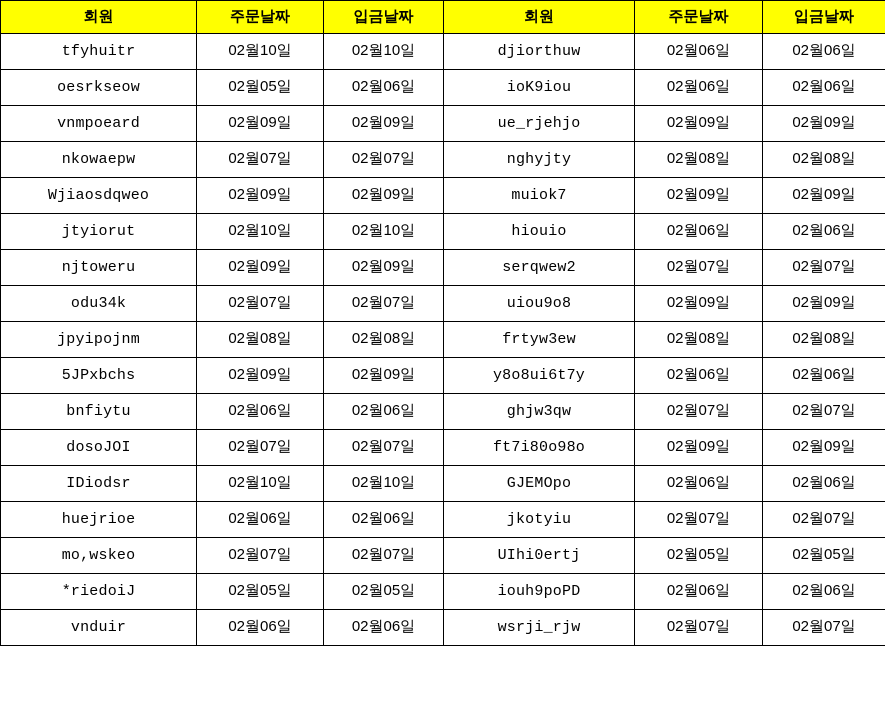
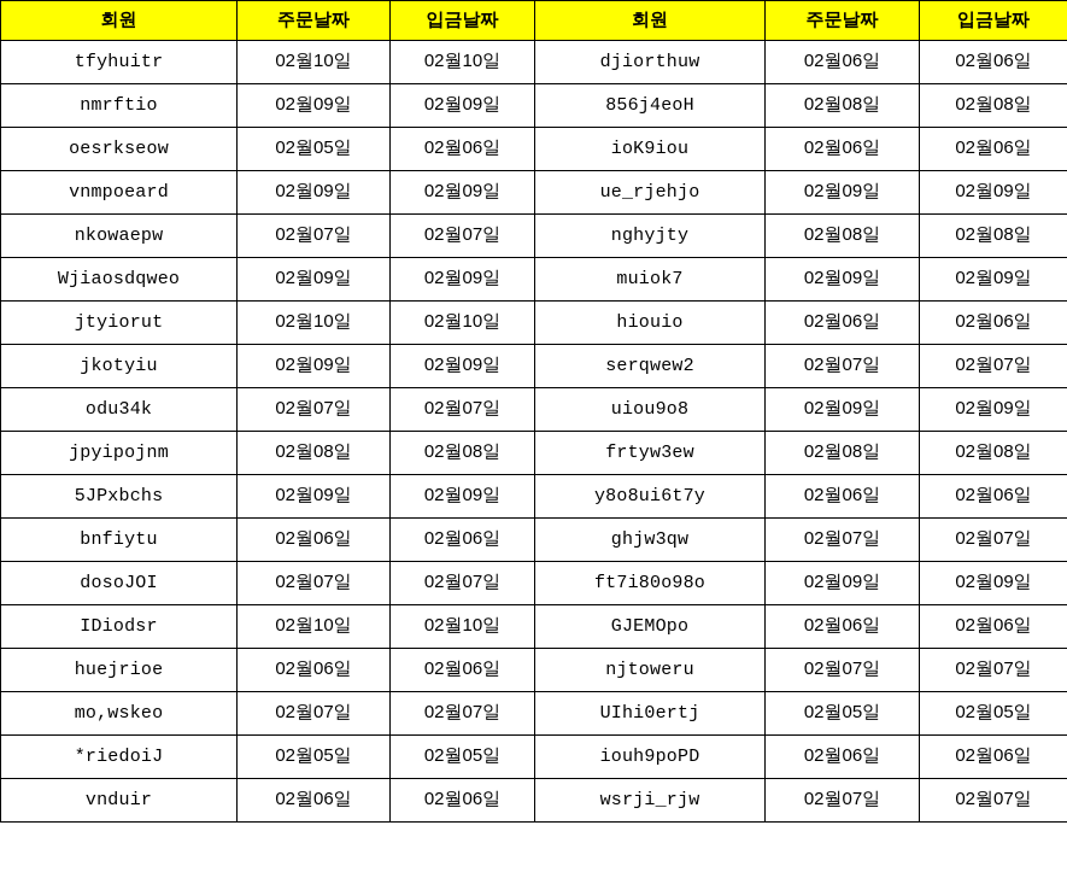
  회원	주문날짜	입금날짜	회원	주문날짜	입금날짜
  tfyhuitr	02월10일	02월10일	djiorthuw	02월06일	02월06일
+ nmrftio	02월09일	02월09일	856j4eoH	02월08일	02월08일
  oesrkseow	02월05일	02월06일	ioK9iou	02월06일	02월06일
  vnmpoeard	02월09일	02월09일	ue_rjehjo	02월09일	02월09일
  nkowaepw	02월07일	02월07일	nghyjty	02월08일	02월08일
  Wjiaosdqweo	02월09일	02월09일	muiok7	02월09일	02월09일
  jtyiorut	02월10일	02월10일	hiouio	02월06일	02월06일
- njtoweru	02월09일	02월09일	serqwew2	02월07일	02월07일
+ jkotyiu	02월09일	02월09일	serqwew2	02월07일	02월07일
  odu34k	02월07일	02월07일	uiou9o8	02월09일	02월09일
  jpyipojnm	02월08일	02월08일	frtyw3ew	02월08일	02월08일
  5JPxbchs	02월09일	02월09일	y8o8ui6t7y	02월06일	02월06일
  bnfiytu	02월06일	02월06일	ghjw3qw	02월07일	02월07일
  dosoJOI	02월07일	02월07일	ft7i80o98o	02월09일	02월09일
  IDiodsr	02월10일	02월10일	GJEMOpo	02월06일	02월06일
- huejrioe	02월06일	02월06일	jkotyiu	02월07일	02월07일
+ huejrioe	02월06일	02월06일	njtoweru	02월07일	02월07일
  mo,wskeo	02월07일	02월07일	UIhi0ertj	02월05일	02월05일
  *riedoiJ	02월05일	02월05일	iouh9poPD	02월06일	02월06일
  vnduir	02월06일	02월06일	wsrji_rjw	02월07일	02월07일
